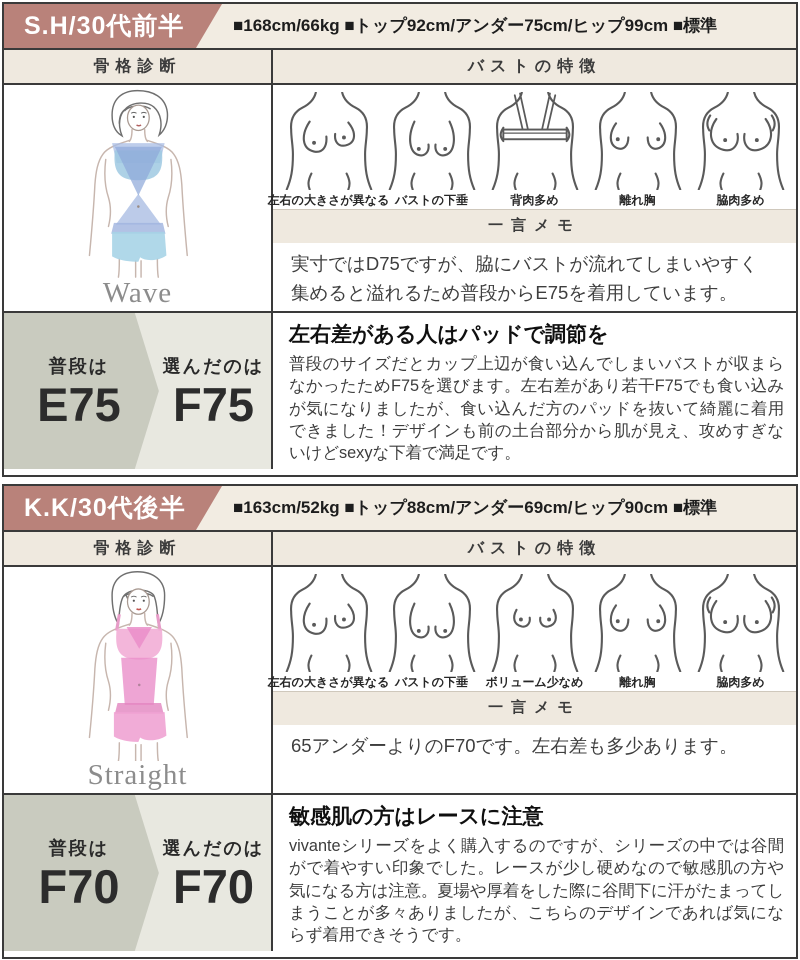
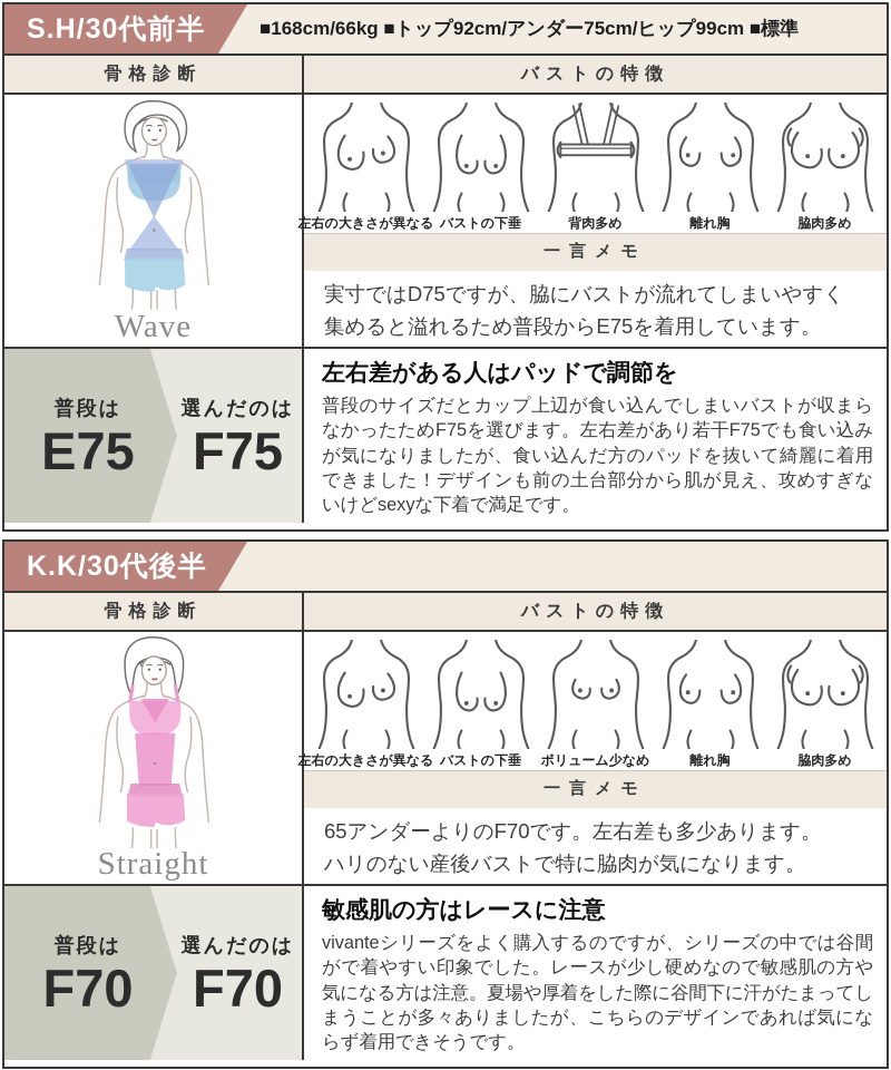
  S.H/30代前半
  ■168cm/66kg ■トップ92cm/アンダー75cm/ヒップ99cm ■標準
  骨格診断
  Wave
  バストの特徴
  左右の大きさが異なる
  バストの下垂
  背肉多め
  離れ胸
  脇肉多め
  一言メモ
  実寸ではD75ですが、脇にバストが流れてしまいやすく
  集めると溢れるため普段からE75を着用しています。
  普段は
  E75
  選んだのは
  F75
  左右差がある人はパッドで調節を
  普段のサイズだとカップ上辺が食い込んでしまいバストが収まらなかったためF75を選びます。左右差があり若干F75でも食い込みが気になりましたが、食い込んだ方のパッドを抜いて綺麗に着用できました！デザインも前の土台部分から肌が見え、攻めすぎないけどsexyな下着で満足です。
  K.K/30代後半
- ■163cm/52kg ■トップ88cm/アンダー69cm/ヒップ90cm ■標準
  骨格診断
  Straight
  バストの特徴
  左右の大きさが異なる
  バストの下垂
  ボリューム少なめ
  離れ胸
  脇肉多め
  一言メモ
  65アンダーよりのF70です。左右差も多少あります。
+ ハリのない産後バストで特に脇肉が気になります。
  普段は
  F70
  選んだのは
  F70
  敏感肌の方はレースに注意
  vivanteシリーズをよく購入するのですが、シリーズの中では谷間がで着やすい印象でした。レースが少し硬めなので敏感肌の方や気になる方は注意。夏場や厚着をした際に谷間下に汗がたまってしまうことが多々ありましたが、こちらのデザインであれば気にならず着用できそうです。
